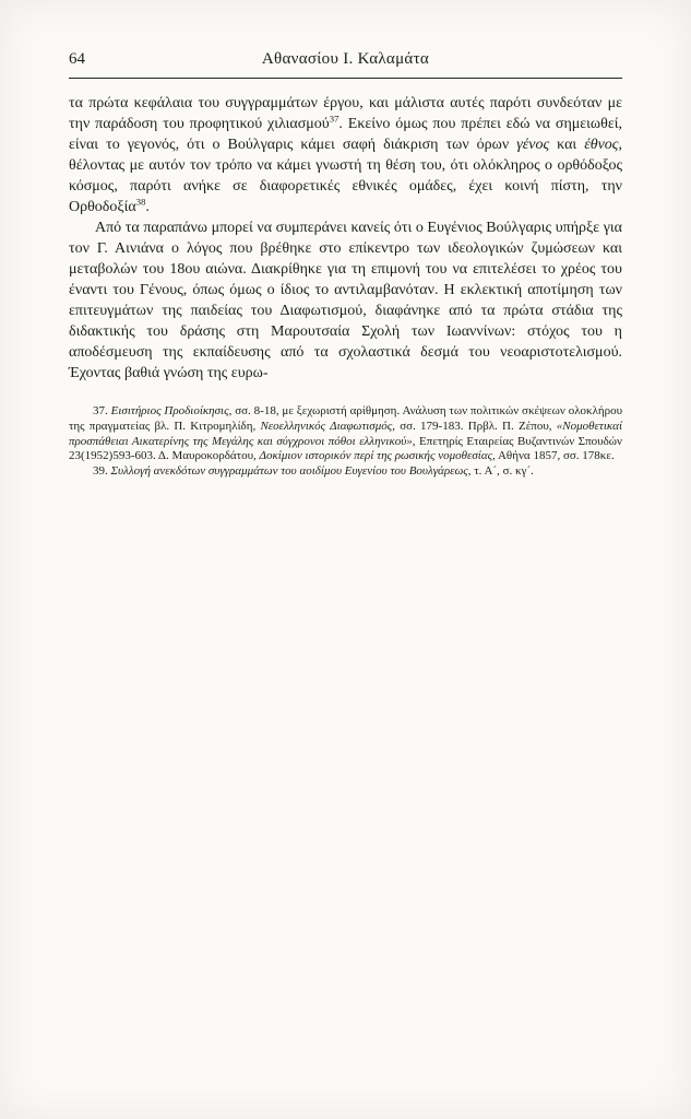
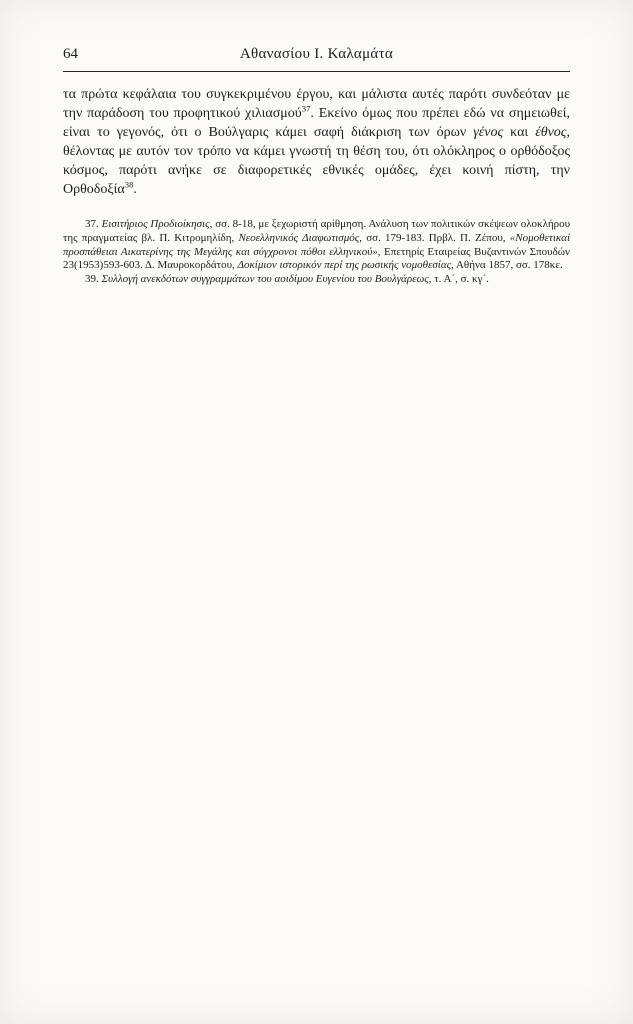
  64
  Αθανασίου Ι. Καλαμάτα
- τα πρώτα κεφάλαια του συγγραμμάτων έργου, και μάλιστα αυτές παρότι συνδεόταν με την παράδοση του προφητικού χιλιασμού37. Εκείνο όμως που πρέπει εδώ να σημειωθεί, είναι το γεγονός, ότι ο Βούλγαρις κάμει σαφή διάκριση των όρων γένος και έθνος, θέλοντας με αυτόν τον τρόπο να κάμει γνωστή τη θέση του, ότι ολόκληρος ο ορθόδοξος κόσμος, παρότι ανήκε σε διαφορετικές εθνικές ομάδες, έχει κοινή πίστη, την Ορθοδοξία38.
+ τα πρώτα κεφάλαια του συγκεκριμένου έργου, και μάλιστα αυτές παρότι συνδεόταν με την παράδοση του προφητικού χιλιασμού37. Εκείνο όμως που πρέπει εδώ να σημειωθεί, είναι το γεγονός, ότι ο Βούλγαρις κάμει σαφή διάκριση των όρων γένος και έθνος, θέλοντας με αυτόν τον τρόπο να κάμει γνωστή τη θέση του, ότι ολόκληρος ο ορθόδοξος κόσμος, παρότι ανήκε σε διαφορετικές εθνικές ομάδες, έχει κοινή πίστη, την Ορθοδοξία38.
- Από τα παραπάνω μπορεί να συμπεράνει κανείς ότι ο Ευγένιος Βούλγαρις υπήρξε για τον Γ. Αινιάνα ο λόγος που βρέθηκε στο επίκεντρο των ιδεολογικών ζυμώσεων και μεταβολών του 18ου αιώνα. Διακρίθηκε για τη επιμονή του να επιτελέσει το χρέος του έναντι του Γένους, όπως όμως ο ίδιος το αντιλαμβανόταν. Η εκλεκτική αποτίμηση των επιτευγμάτων της παιδείας του Διαφωτισμού, διαφάνηκε από τα πρώτα στάδια της διδακτικής του δράσης στη Μαρουτσαία Σχολή των Ιωαννίνων: στόχος του η αποδέσμευση της εκπαίδευσης από τα σχολαστικά δεσμά του νεοαριστοτελισμού. Έχοντας βαθιά γνώση της ευρω-
- 37. Εισιτήριος Προδιοίκησις, σσ. 8-18, με ξεχωριστή αρίθμηση. Ανάλυση των πολιτικών σκέψεων ολοκλήρου της πραγματείας βλ. Π. Κιτρομηλίδη, Νεοελληνικός Διαφωτισμός, σσ. 179-183. Πρβλ. Π. Ζέπου, «Νομοθετικαί προσπάθειαι Αικατερίνης της Μεγάλης και σύγχρονοι πόθοι ελληνικού», Επετηρίς Εταιρείας Βυζαντινών Σπουδών 23(1952)593-603. Δ. Μαυροκορδάτου, Δοκίμιον ιστορικόν περί της ρωσικής νομοθεσίας, Αθήνα 1857, σσ. 178κε.
+ 37. Εισιτήριος Προδιοίκησις, σσ. 8-18, με ξεχωριστή αρίθμηση. Ανάλυση των πολιτικών σκέψεων ολοκλήρου της πραγματείας βλ. Π. Κιτρομηλίδη, Νεοελληνικός Διαφωτισμός, σσ. 179-183. Πρβλ. Π. Ζέπου, «Νομοθετικαί προσπάθειαι Αικατερίνης της Μεγάλης και σύγχρονοι πόθοι ελληνικού», Επετηρίς Εταιρείας Βυζαντινών Σπουδών 23(1953)593-603. Δ. Μαυροκορδάτου, Δοκίμιον ιστορικόν περί της ρωσικής νομοθεσίας, Αθήνα 1857, σσ. 178κε.
  39. Συλλογή ανεκδότων συγγραμμάτων του αοιδίμου Ευγενίου του Βουλγάρεως, τ. Α´, σ. κγ´.
